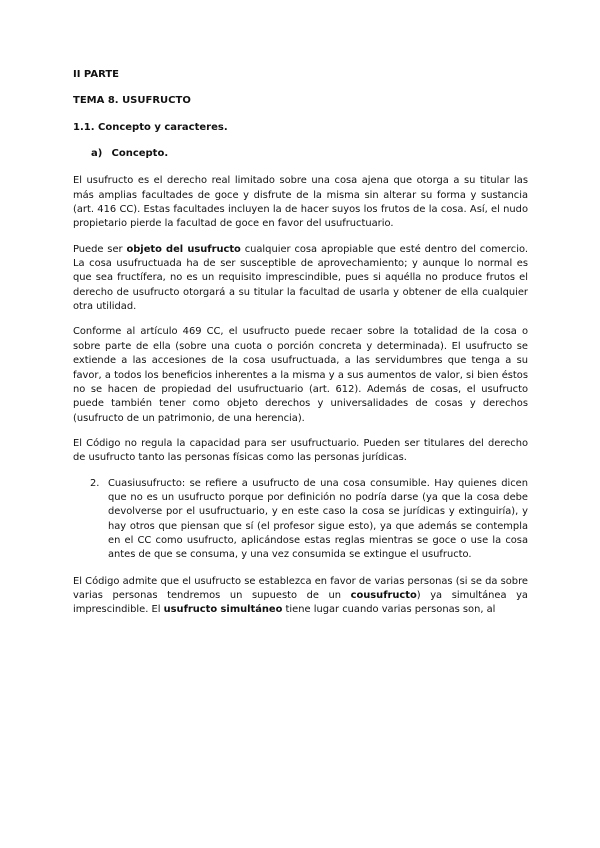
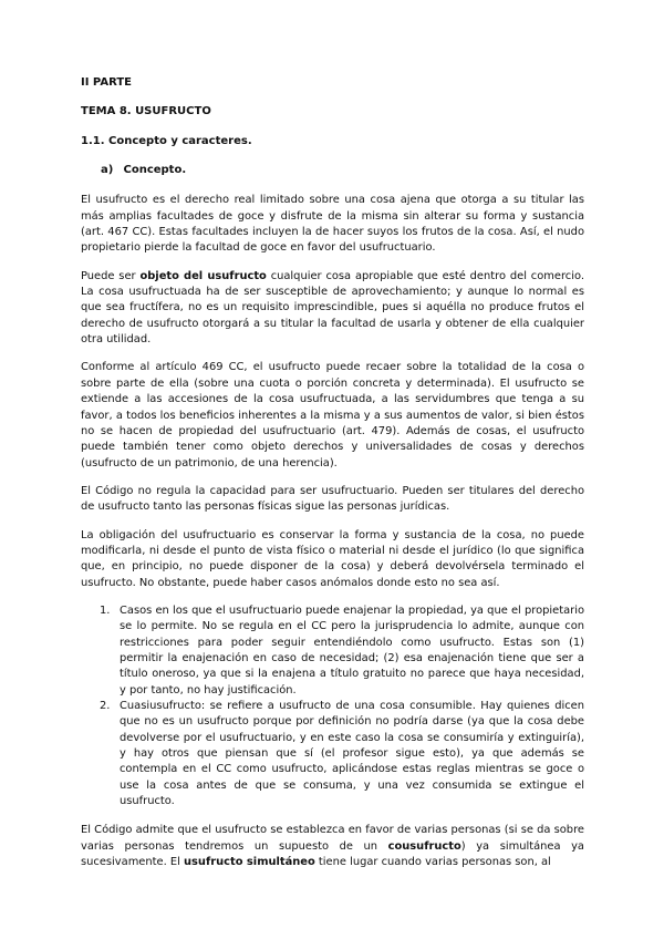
  II PARTE
  TEMA 8. USUFRUCTO
  1.1. Concepto y caracteres.
  a) Concepto.
- El usufructo es el derecho real limitado sobre una cosa ajena que otorga a su titular las más amplias facultades de goce y disfrute de la misma sin alterar su forma y sustancia (art. 416 CC). Estas facultades incluyen la de hacer suyos los frutos de la cosa. Así, el nudo propietario pierde la facultad de goce en favor del usufructuario.
+ El usufructo es el derecho real limitado sobre una cosa ajena que otorga a su titular las más amplias facultades de goce y disfrute de la misma sin alterar su forma y sustancia (art. 467 CC). Estas facultades incluyen la de hacer suyos los frutos de la cosa. Así, el nudo propietario pierde la facultad de goce en favor del usufructuario.
  Puede ser objeto del usufructo cualquier cosa apropiable que esté dentro del comercio. La cosa usufructuada ha de ser susceptible de aprovechamiento; y aunque lo normal es que sea fructífera, no es un requisito imprescindible, pues si aquélla no produce frutos el derecho de usufructo otorgará a su titular la facultad de usarla y obtener de ella cualquier otra utilidad.
- Conforme al artículo 469 CC, el usufructo puede recaer sobre la totalidad de la cosa o sobre parte de ella (sobre una cuota o porción concreta y determinada). El usufructo se extiende a las accesiones de la cosa usufructuada, a las servidumbres que tenga a su favor, a todos los beneficios inherentes a la misma y a sus aumentos de valor, si bien éstos no se hacen de propiedad del usufructuario (art. 612). Además de cosas, el usufructo puede también tener como objeto derechos y universalidades de cosas y derechos (usufructo de un patrimonio, de una herencia).
+ Conforme al artículo 469 CC, el usufructo puede recaer sobre la totalidad de la cosa o sobre parte de ella (sobre una cuota o porción concreta y determinada). El usufructo se extiende a las accesiones de la cosa usufructuada, a las servidumbres que tenga a su favor, a todos los beneficios inherentes a la misma y a sus aumentos de valor, si bien éstos no se hacen de propiedad del usufructuario (art. 479). Además de cosas, el usufructo puede también tener como objeto derechos y universalidades de cosas y derechos (usufructo de un patrimonio, de una herencia).
- El Código no regula la capacidad para ser usufructuario. Pueden ser titulares del derecho de usufructo tanto las personas físicas como las personas jurídicas.
+ El Código no regula la capacidad para ser usufructuario. Pueden ser titulares del derecho de usufructo tanto las personas físicas sigue las personas jurídicas.
+ La obligación del usufructuario es conservar la forma y sustancia de la cosa, no puede modificarla, ni desde el punto de vista físico o material ni desde el jurídico (lo que significa que, en principio, no puede disponer de la cosa) y deberá devolvérsela terminado el usufructo. No obstante, puede haber casos anómalos donde esto no sea así.
+ 1.
+ Casos en los que el usufructuario puede enajenar la propiedad, ya que el propietario se lo permite. No se regula en el CC pero la jurisprudencia lo admite, aunque con restricciones para poder seguir entendiéndolo como usufructo. Estas son (1) permitir la enajenación en caso de necesidad; (2) esa enajenación tiene que ser a título oneroso, ya que si la enajena a título gratuito no parece que haya necesidad, y por tanto, no hay justificación.
  2.
- Cuasiusufructo: se refiere a usufructo de una cosa consumible. Hay quienes dicen que no es un usufructo porque por definición no podría darse (ya que la cosa debe devolverse por el usufructuario, y en este caso la cosa se jurídicas y extinguiría), y hay otros que piensan que sí (el profesor sigue esto), ya que además se contempla en el CC como usufructo, aplicándose estas reglas mientras se goce o use la cosa antes de que se consuma, y una vez consumida se extingue el usufructo.
+ Cuasiusufructo: se refiere a usufructo de una cosa consumible. Hay quienes dicen que no es un usufructo porque por definición no podría darse (ya que la cosa debe devolverse por el usufructuario, y en este caso la cosa se consumiría y extinguiría), y hay otros que piensan que sí (el profesor sigue esto), ya que además se contempla en el CC como usufructo, aplicándose estas reglas mientras se goce o use la cosa antes de que se consuma, y una vez consumida se extingue el usufructo.
- El Código admite que el usufructo se establezca en favor de varias personas (si se da sobre varias personas tendremos un supuesto de un cousufructo) ya simultánea ya imprescindible. El usufructo simultáneo tiene lugar cuando varias personas son, al
+ El Código admite que el usufructo se establezca en favor de varias personas (si se da sobre varias personas tendremos un supuesto de un cousufructo) ya simultánea ya sucesivamente. El usufructo simultáneo tiene lugar cuando varias personas son, al
